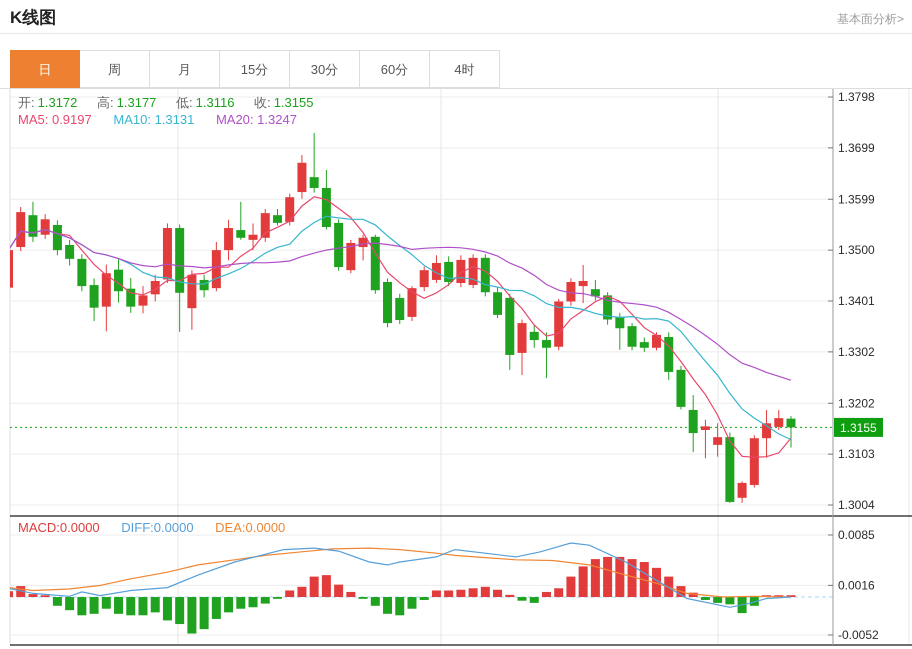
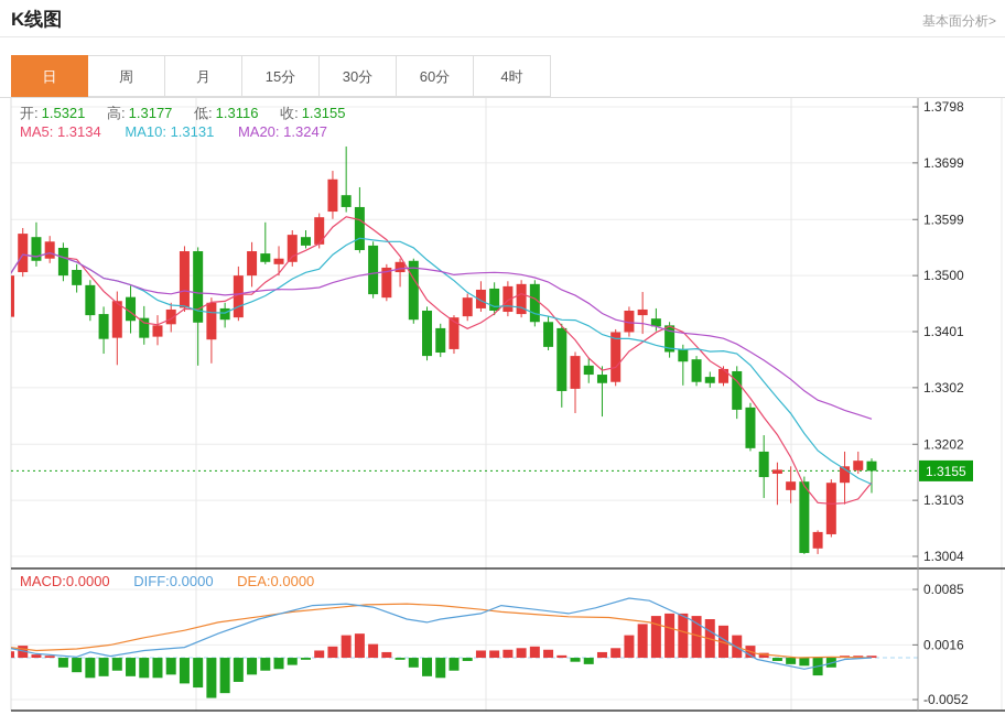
  1.3798
  1.3699
  1.3599
  1.3500
  1.3401
  1.3302
  1.3202
  1.3103
  1.3004
  0.0085
  0.0016
  -0.0052
  1.3155
  K线图
  基本面分析>
  日
  周
  月
  15分
  30分
  60分
  4时
- 开: 1.3172 高: 1.3177 低: 1.3116 收: 1.3155
+ 开: 1.5321 高: 1.3177 低: 1.3116 收: 1.3155
- MA5: 0.9197 MA10: 1.3131 MA20: 1.3247
+ MA5: 1.3134 MA10: 1.3131 MA20: 1.3247
  MACD:0.0000 DIFF:0.0000 DEA:0.0000
